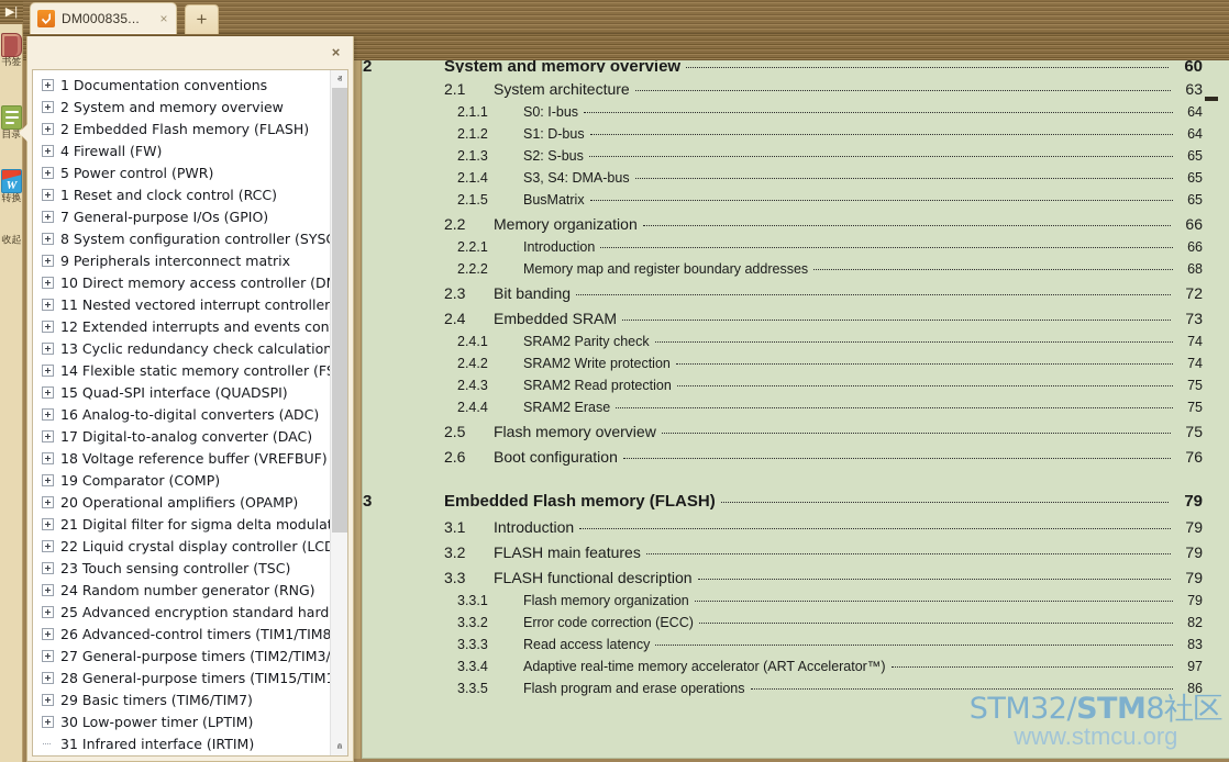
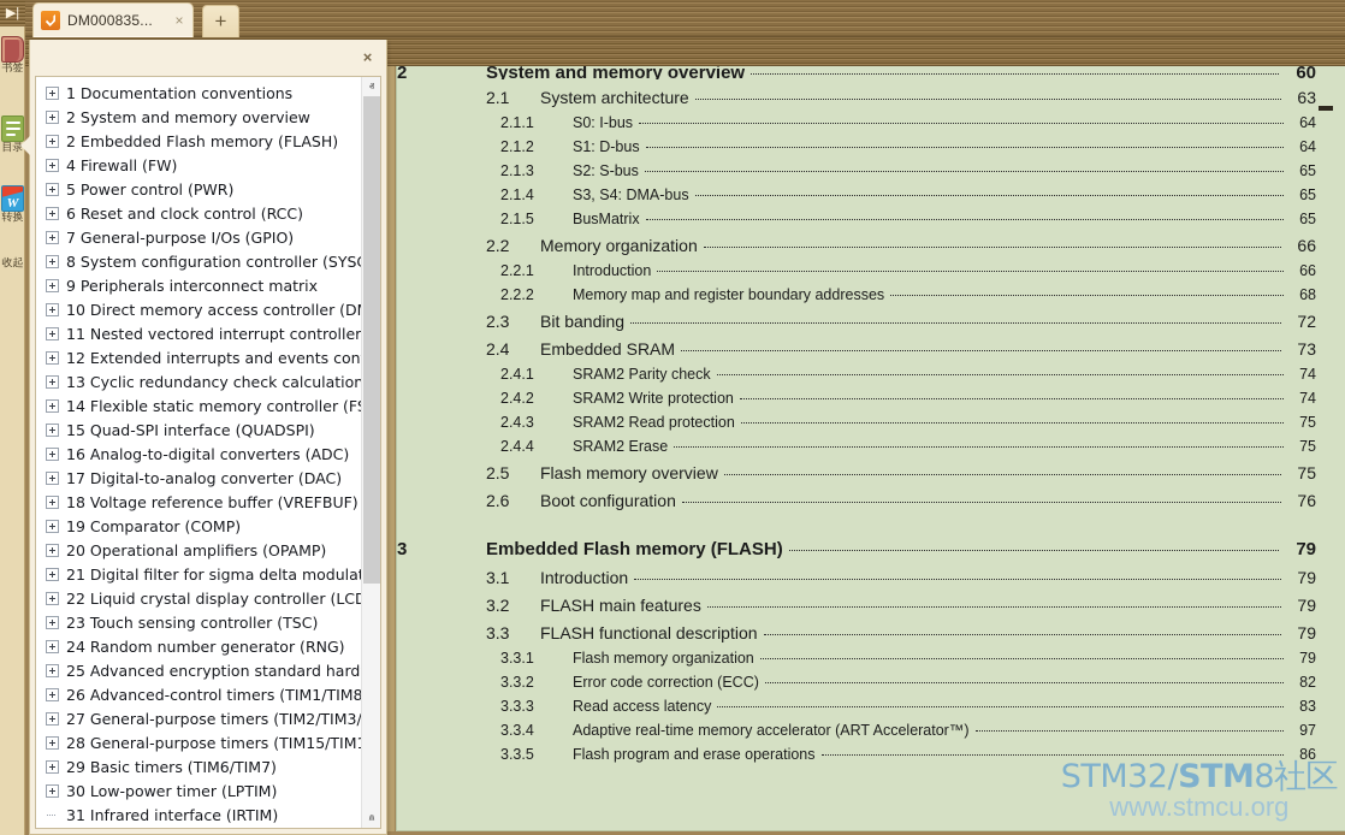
  DM000835...
  ×
  +
  2
  System and memory overview
  60
  2.1
  System architecture
  63
  2.1.1
  S0: I-bus
  64
  2.1.2
  S1: D-bus
  64
  2.1.3
  S2: S-bus
  65
  2.1.4
  S3, S4: DMA-bus
  65
  2.1.5
  BusMatrix
  65
  2.2
  Memory organization
  66
  2.2.1
  Introduction
  66
  2.2.2
  Memory map and register boundary addresses
  68
  2.3
  Bit banding
  72
  2.4
  Embedded SRAM
  73
  2.4.1
  SRAM2 Parity check
  74
  2.4.2
  SRAM2 Write protection
  74
  2.4.3
  SRAM2 Read protection
  75
  2.4.4
  SRAM2 Erase
  75
  2.5
  Flash memory overview
  75
  2.6
  Boot configuration
  76
  3
  Embedded Flash memory (FLASH)
  79
  3.1
  Introduction
  79
  3.2
  FLASH main features
  79
  3.3
  FLASH functional description
  79
  3.3.1
  Flash memory organization
  79
  3.3.2
  Error code correction (ECC)
  82
  3.3.3
  Read access latency
  83
  3.3.4
  Adaptive real-time memory accelerator (ART Accelerator™)
  97
  3.3.5
  Flash program and erase operations
  86
  STM32/STM8社区
  www.stmcu.org
  ×
  1 Documentation conventions
  2 System and memory overview
  2 Embedded Flash memory (FLASH)
  4 Firewall (FW)
  5 Power control (PWR)
- 1 Reset and clock control (RCC)
+ 6 Reset and clock control (RCC)
  7 General-purpose I/Os (GPIO)
  8 System configuration controller (SYS
  9 Peripherals interconnect matrix
  10 Direct memory access controller (D
  11 Nested vectored interrupt controller
  12 Extended interrupts and events con
  13 Cyclic redundancy check calculation
  14 Flexible static memory controller (F
  15 Quad-SPI interface (QUADSPI)
  16 Analog-to-digital converters (ADC)
  17 Digital-to-analog converter (DAC)
  18 Voltage reference buffer (VREFBUF)
  19 Comparator (COMP)
  20 Operational amplifiers (OPAMP)
  21 Digital filter for sigma delta modula
  22 Liquid crystal display controller (LC
  23 Touch sensing controller (TSC)
  24 Random number generator (RNG)
  26 Advanced-control timers (TIM1/TIM8
  27 General-purpose timers (TIM2/TIM3/
  28 General-purpose timers (TIM15/TIM
  29 Basic timers (TIM6/TIM7)
  30 Low-power timer (LPTIM)
  31 Infrared interface (IRTIM)
  ⱏ
  ⱞ
  ▶|
  书签
  目录
  W
  转换
  收起
